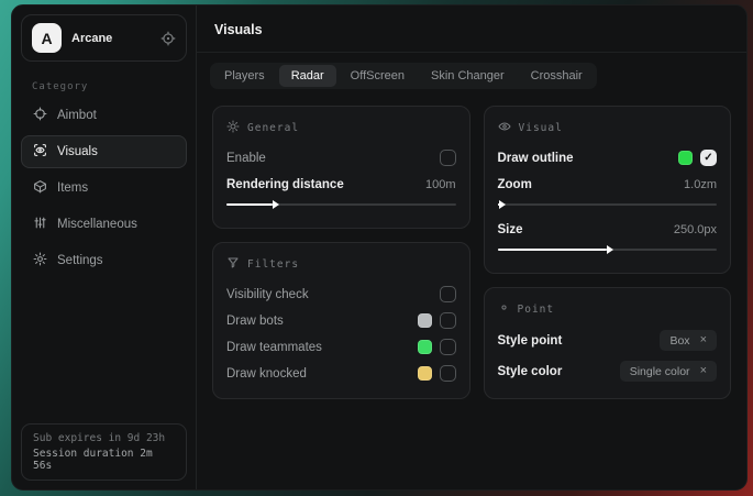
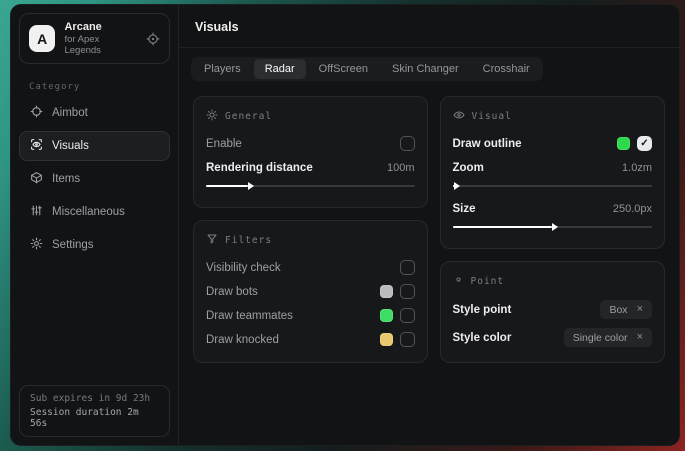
  A
  Arcane
+ for Apex Legends
  Category
  Aimbot
  Visuals
  Items
  Miscellaneous
  Settings
  Sub expires in 9d 23h
  Session duration 2m 56s
  Visuals
  Players
  Radar
  OffScreen
  Skin Changer
  Crosshair
  General
  Enable
  Rendering distance
  100m
  Filters
  Visibility check
  Draw bots
  Draw teammates
  Draw knocked
  Visual
  Draw outline
  Zoom
  1.0zm
  Size
  250.0px
  Point
  Style point
  Box
  ×
  Style color
  Single color
  ×
